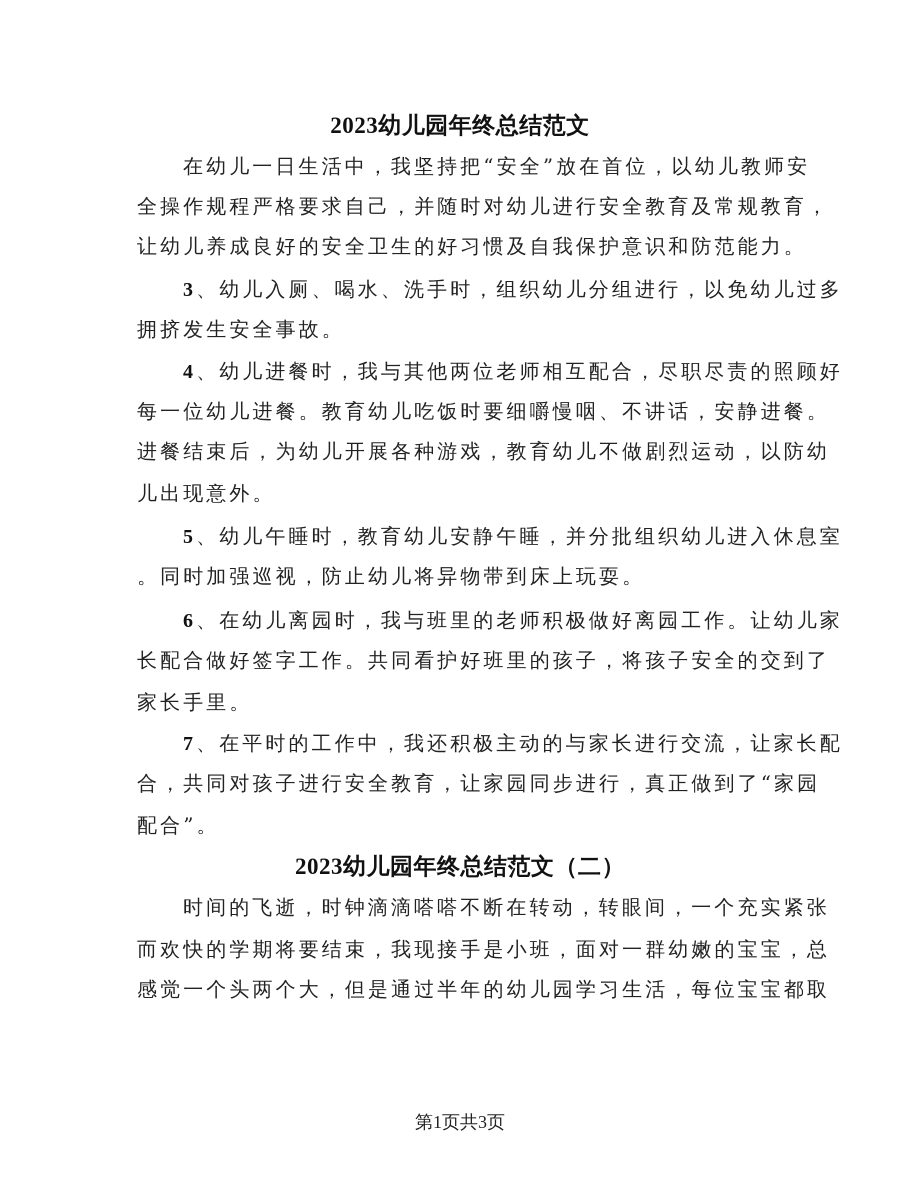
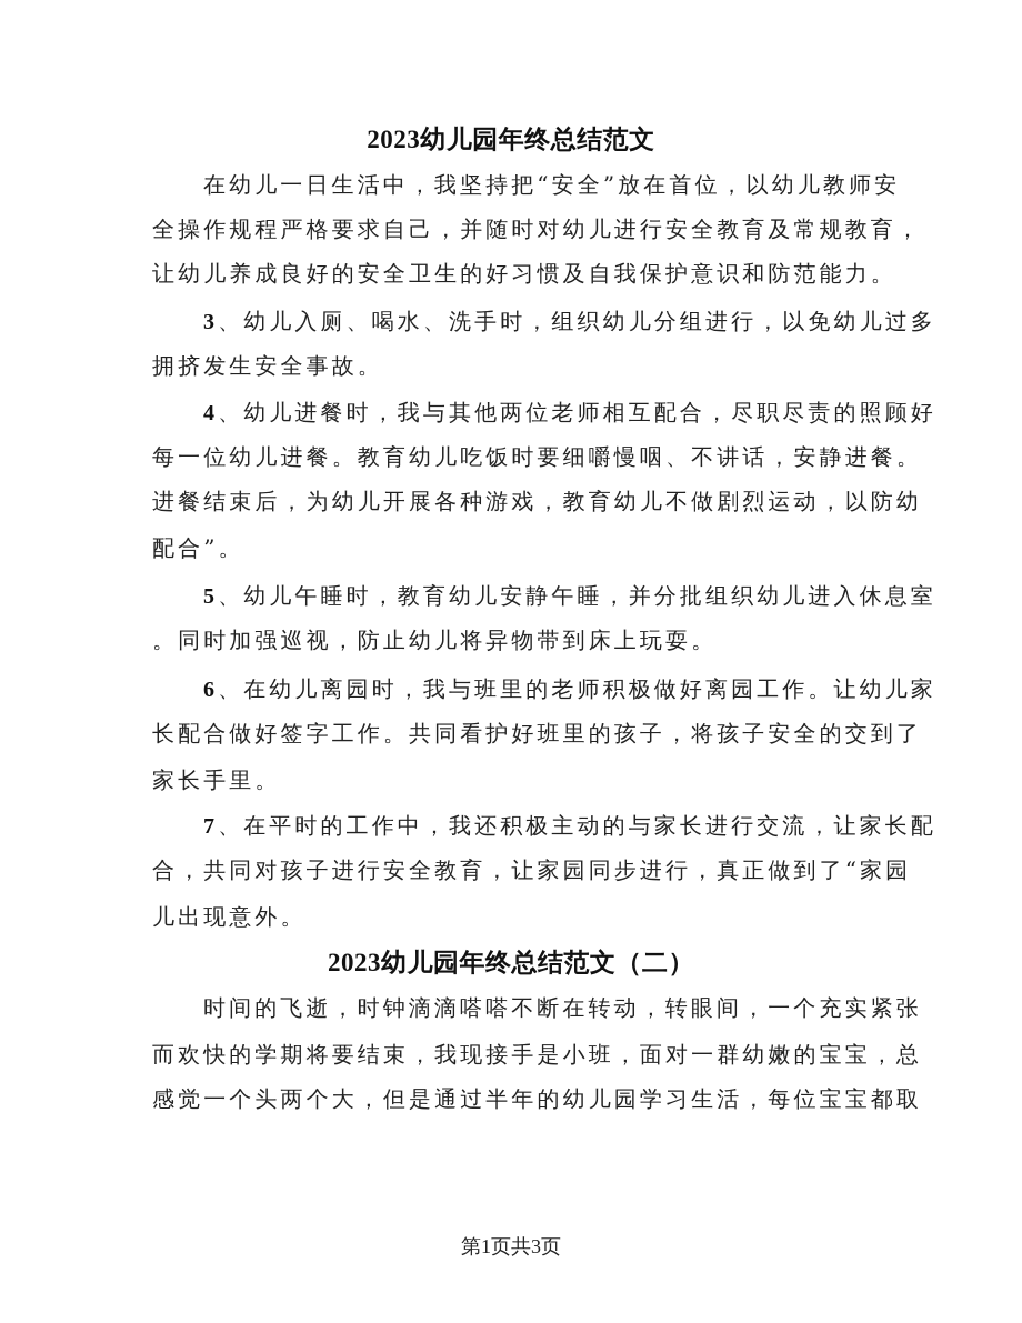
  2023幼儿园年终总结范文
  在幼儿一日生活中，我坚持把“安全”放在首位，以幼儿教师安
  全操作规程严格要求自己，并随时对幼儿进行安全教育及常规教育，
  让幼儿养成良好的安全卫生的好习惯及自我保护意识和防范能力。
  3、幼儿入厕、喝水、洗手时，组织幼儿分组进行，以免幼儿过多
  拥挤发生安全事故。
  4、幼儿进餐时，我与其他两位老师相互配合，尽职尽责的照顾好
  每一位幼儿进餐。教育幼儿吃饭时要细嚼慢咽、不讲话，安静进餐。
  进餐结束后，为幼儿开展各种游戏，教育幼儿不做剧烈运动，以防幼
- 儿出现意外。
+ 配合”。
  5、幼儿午睡时，教育幼儿安静午睡，并分批组织幼儿进入休息室
  。同时加强巡视，防止幼儿将异物带到床上玩耍。
  6、在幼儿离园时，我与班里的老师积极做好离园工作。让幼儿家
  长配合做好签字工作。共同看护好班里的孩子，将孩子安全的交到了
  家长手里。
  7、在平时的工作中，我还积极主动的与家长进行交流，让家长配
  合，共同对孩子进行安全教育，让家园同步进行，真正做到了“家园
- 配合”。
+ 儿出现意外。
  2023幼儿园年终总结范文（二）
  时间的飞逝，时钟滴滴嗒嗒不断在转动，转眼间，一个充实紧张
  而欢快的学期将要结束，我现接手是小班，面对一群幼嫩的宝宝，总
  感觉一个头两个大，但是通过半年的幼儿园学习生活，每位宝宝都取
  第1页共3页
